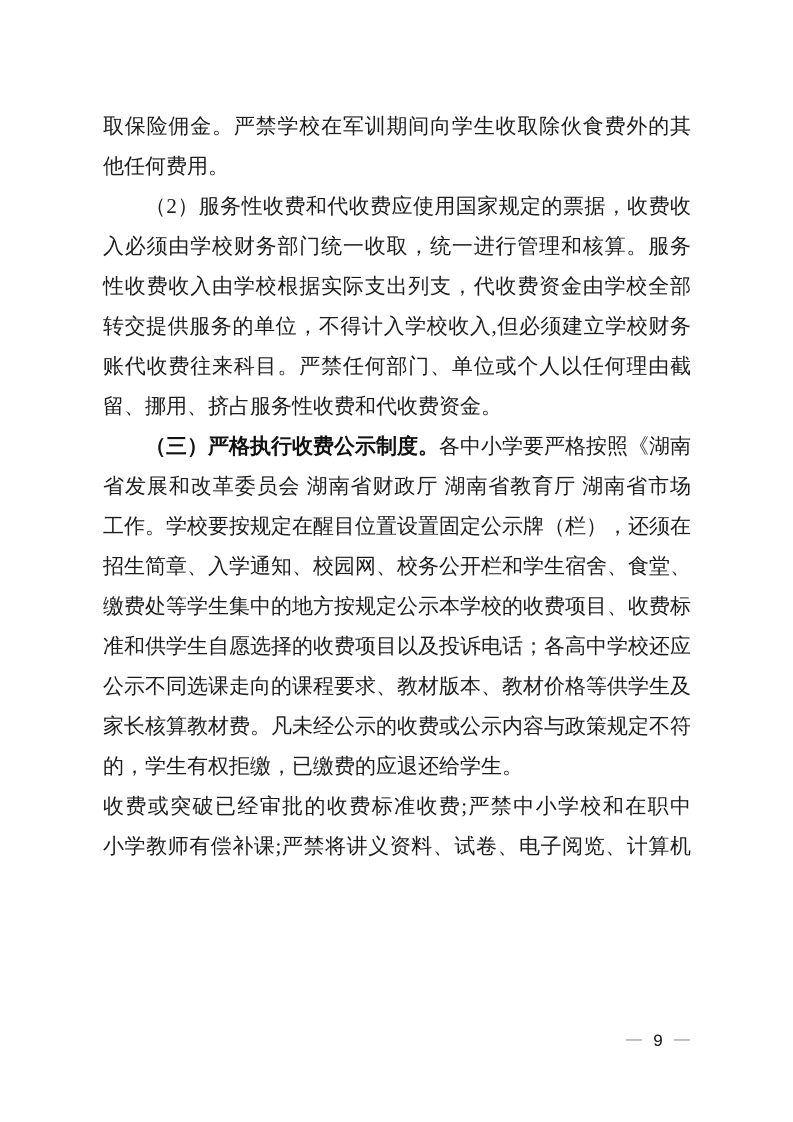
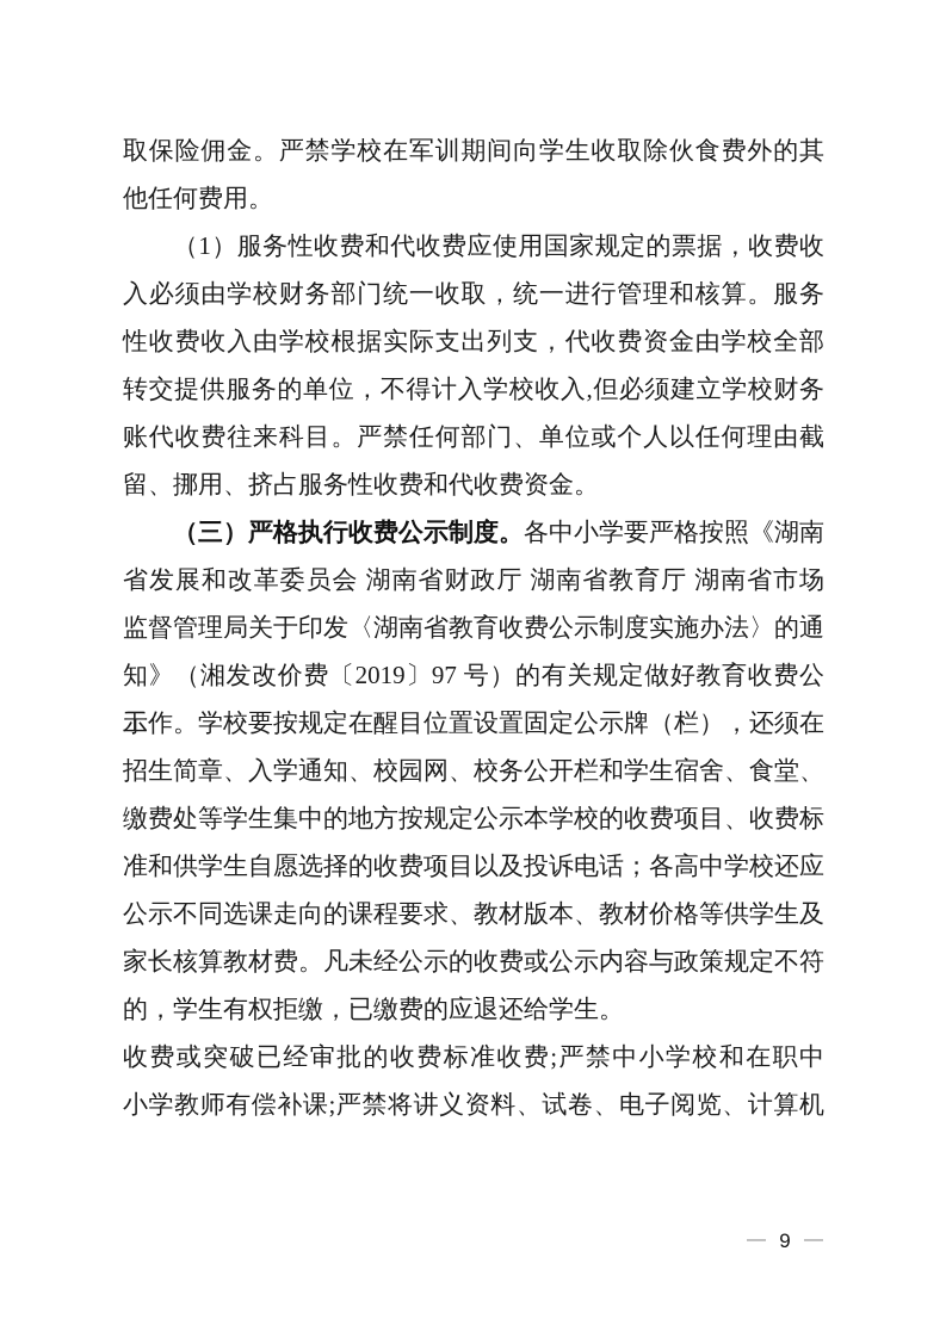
  取保险佣金。严禁学校在军训期间向学生收取除伙食费外的其
  他任何费用。
- （2）服务性收费和代收费应使用国家规定的票据，收费收
+ （1）服务性收费和代收费应使用国家规定的票据，收费收
  入必须由学校财务部门统一收取，统一进行管理和核算。服务
  性收费收入由学校根据实际支出列支，代收费资金由学校全部
  转交提供服务的单位，不得计入学校收入,但必须建立学校财务
  账代收费往来科目。严禁任何部门、单位或个人以任何理由截
  留、挪用、挤占服务性收费和代收费资金。
  （三）严格执行收费公示制度。各中小学要严格按照《湖南
  省发展和改革委员会 湖南省财政厅 湖南省教育厅 湖南省市场
+ 监督管理局关于印发〈湖南省教育收费公示制度实施办法〉的通
+ 知》（湘发改价费〔2019〕97 号）的有关规定做好教育收费公示
  工作。学校要按规定在醒目位置设置固定公示牌（栏），还须在
  招生简章、入学通知、校园网、校务公开栏和学生宿舍、食堂、
  缴费处等学生集中的地方按规定公示本学校的收费项目、收费标
  准和供学生自愿选择的收费项目以及投诉电话；各高中学校还应
  公示不同选课走向的课程要求、教材版本、教材价格等供学生及
  家长核算教材费。凡未经公示的收费或公示内容与政策规定不符
  的，学生有权拒缴，已缴费的应退还给学生。
  收费或突破已经审批的收费标准收费;严禁中小学校和在职中
  小学教师有偿补课;严禁将讲义资料、试卷、电子阅览、计算机
  —
  9
  —
